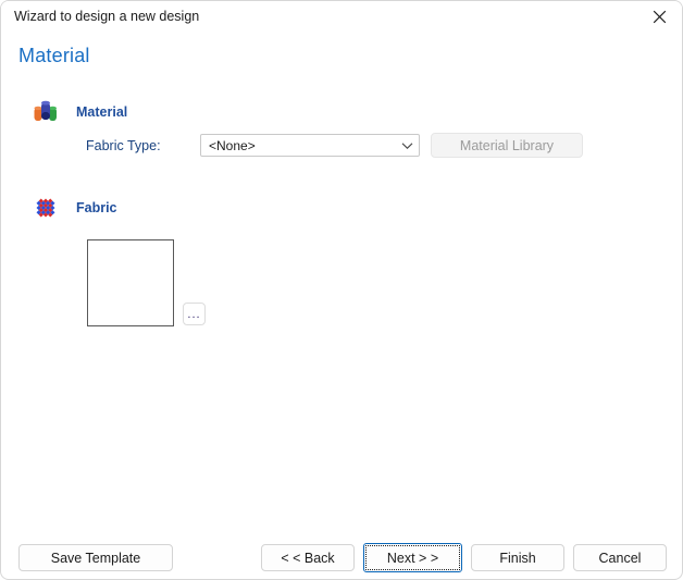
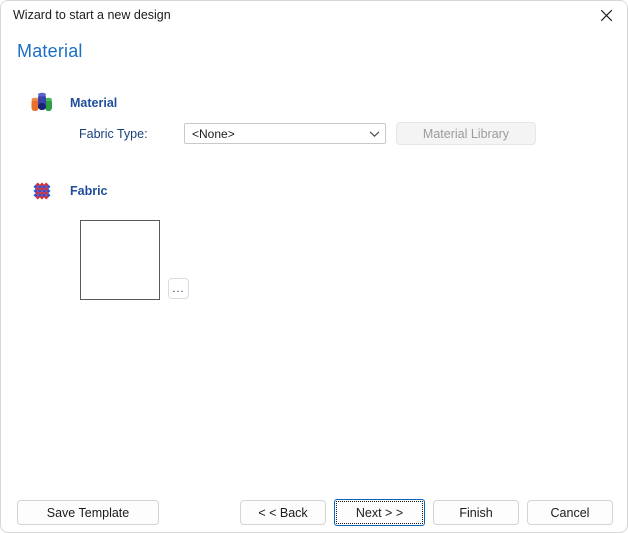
- Wizard to design a new design
+ Wizard to start a new design
  Material
  Material
  Fabric Type:
  <None>
  Material Library
  Fabric
  ...
  Save Template
  < < Back
  Next > >
  Finish
  Cancel
